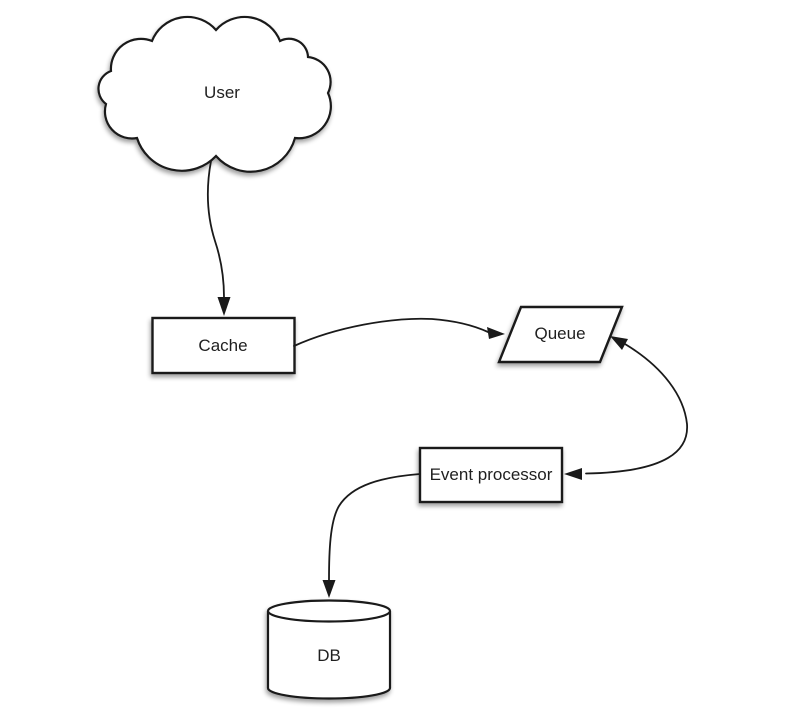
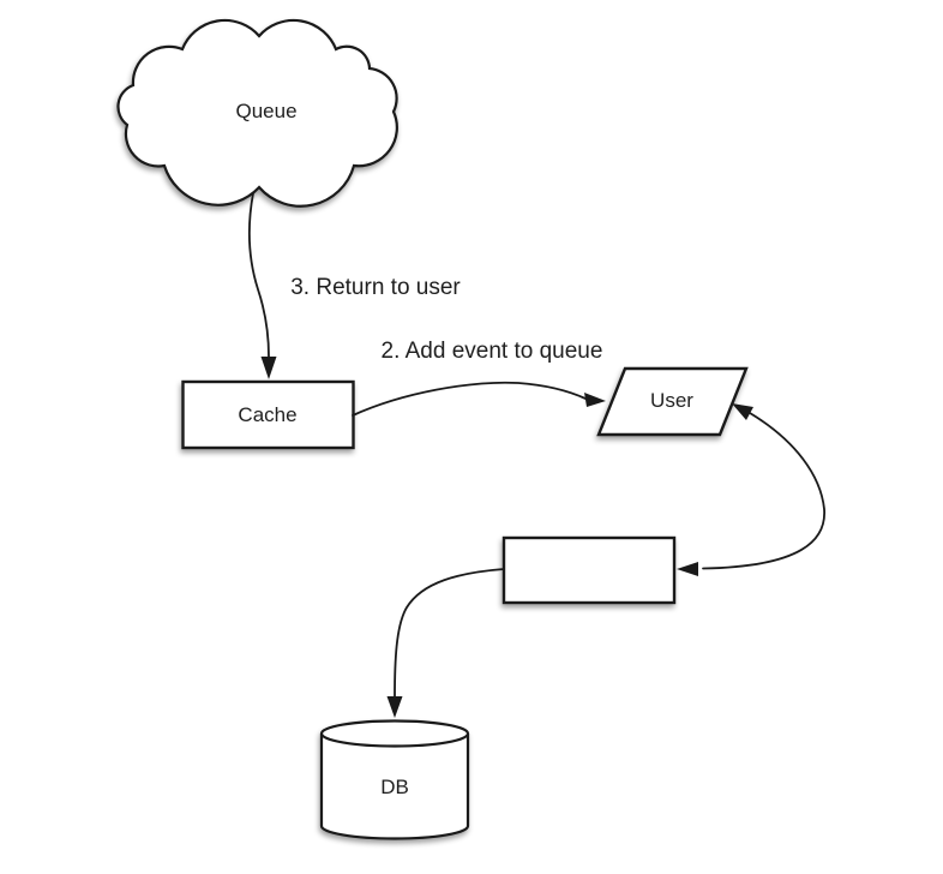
- User
+ Queue
  Cache
- Queue
+ User
- Event processor
  DB
+ 2. Add event to queue
+ 3. Return to user
